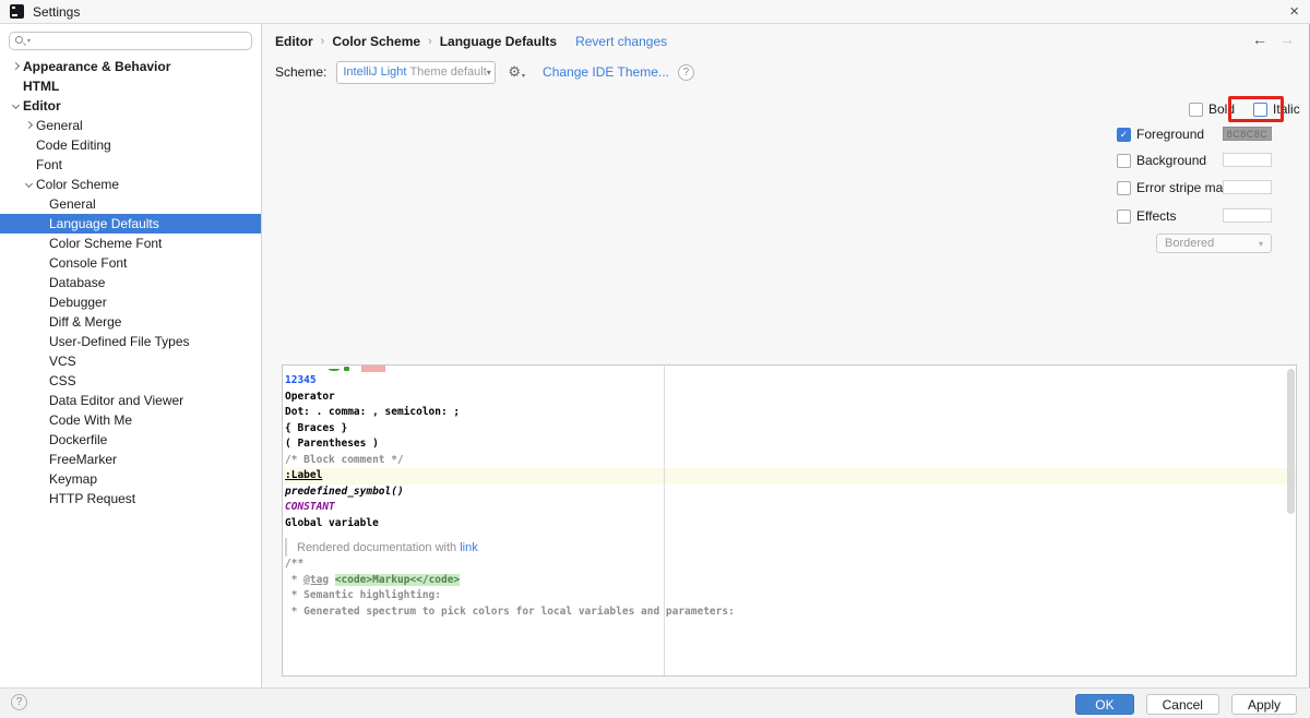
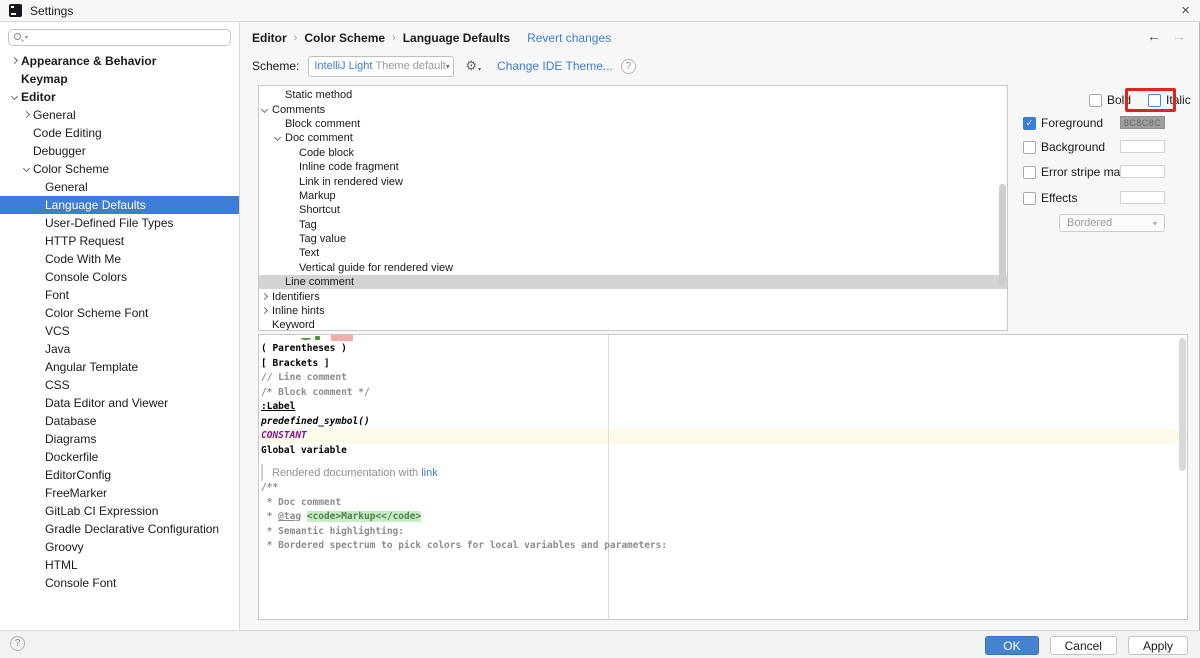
  Settings
  ×
  Appearance & Behavior
- HTML
+ Keymap
  Editor
  General
  Code Editing
- Font
+ Debugger
  Color Scheme
  General
  Language Defaults
- Color Scheme Font
+ User-Defined File Types
- Console Font
+ HTTP Request
- Database
+ Code With Me
+ Console Colors
- Debugger
+ Font
- Diff & Merge
- User-Defined File Types
+ Color Scheme Font
  VCS
+ Java
+ Angular Template
  CSS
  Data Editor and Viewer
- Code With Me
+ Database
+ Diagrams
  Dockerfile
+ EditorConfig
  FreeMarker
+ GitLab CI Expression
+ Gradle Declarative Configuration
+ Groovy
- Keymap
+ HTML
- HTTP Request
+ Console Font
  Editor
  ›
  Color Scheme
  ›
  Language Defaults
  Revert changes
  ←
  →
  Scheme:
  IntelliJ Light
  Theme default
  ▾
  ⚙
  Change IDE Theme...
  ?
+ Static method
+ Comments
+ Block comment
+ Doc comment
+ Code block
+ Inline code fragment
+ Link in rendered view
+ Markup
+ Shortcut
+ Tag
+ Tag value
+ Text
+ Vertical guide for rendered view
+ Line comment
+ Identifiers
+ Inline hints
+ Keyword
  Bold
  Italic
  ✓
  Foreground
  8C8C8C
  Background
  Error stripe ma
  Effects
  Bordered
  ▾
- 12345
- Operator
- Dot: . comma: , semicolon: ;
- { Braces }
  ( Parentheses )
+ [ Brackets ]
+ // Line comment
  /* Block comment */
  :Label
  predefined_symbol()
  CONSTANT
  Global variable
  Rendered documentation with
  link
  /**
+ * Doc comment
  * @tag <code>Markup<</code>
  * Semantic highlighting:
- * Generated spectrum to pick colors for local variables and parameters:
+ * Bordered spectrum to pick colors for local variables and parameters:
  ?
  OK
  Cancel
  Apply
